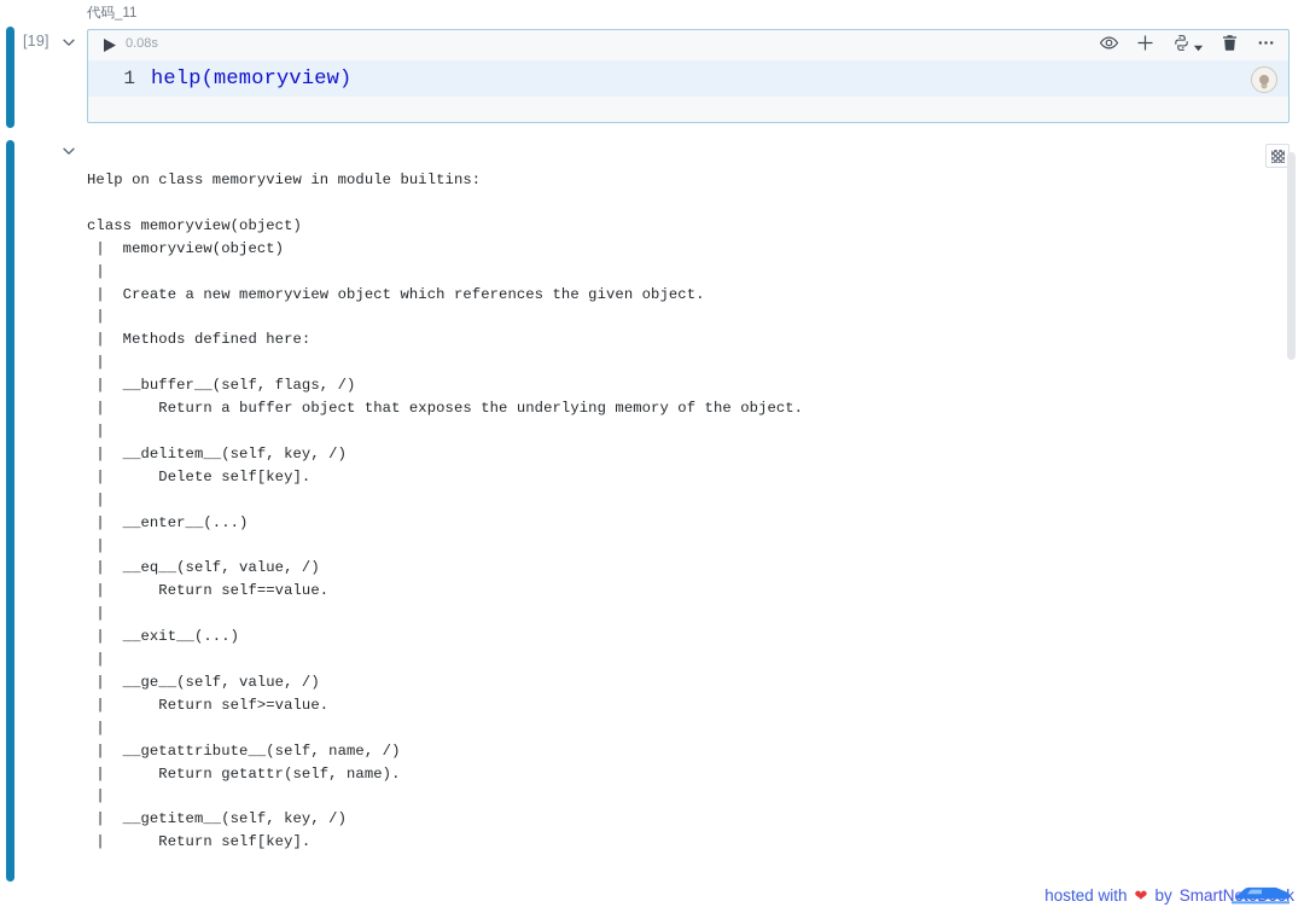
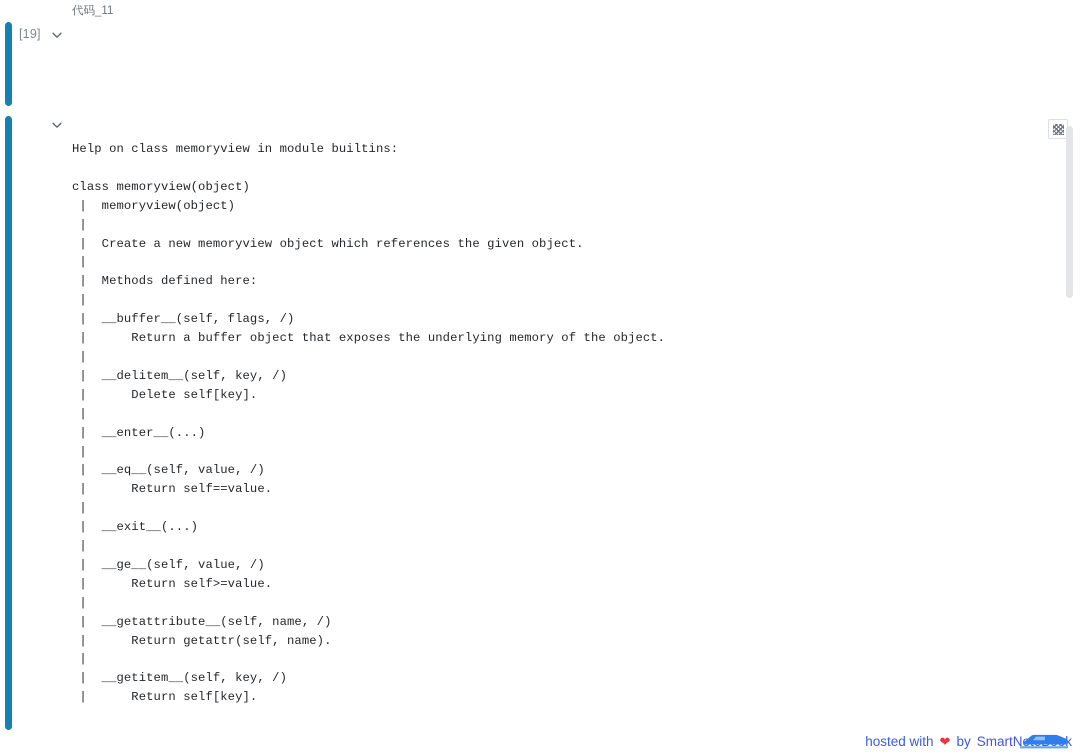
  [19]
  代码_11
- 0.08s
- 1
- help(memoryview)
  Help on class memoryview in module builtins:
  class memoryview(object)
  | memoryview(object)
  |
  | Create a new memoryview object which references the given object.
  |
  | Methods defined here:
  |
  | __buffer__(self, flags, /)
  | Return a buffer object that exposes the underlying memory of the object.
  |
  | __delitem__(self, key, /)
  | Delete self[key].
  |
  | __enter__(...)
  |
  | __eq__(self, value, /)
  | Return self==value.
  |
  | __exit__(...)
  |
  | __ge__(self, value, /)
  | Return self>=value.
  |
  | __getattribute__(self, name, /)
  | Return getattr(self, name).
  |
  | __getitem__(self, key, /)
  | Return self[key].
  hosted with
  ❤
  by
